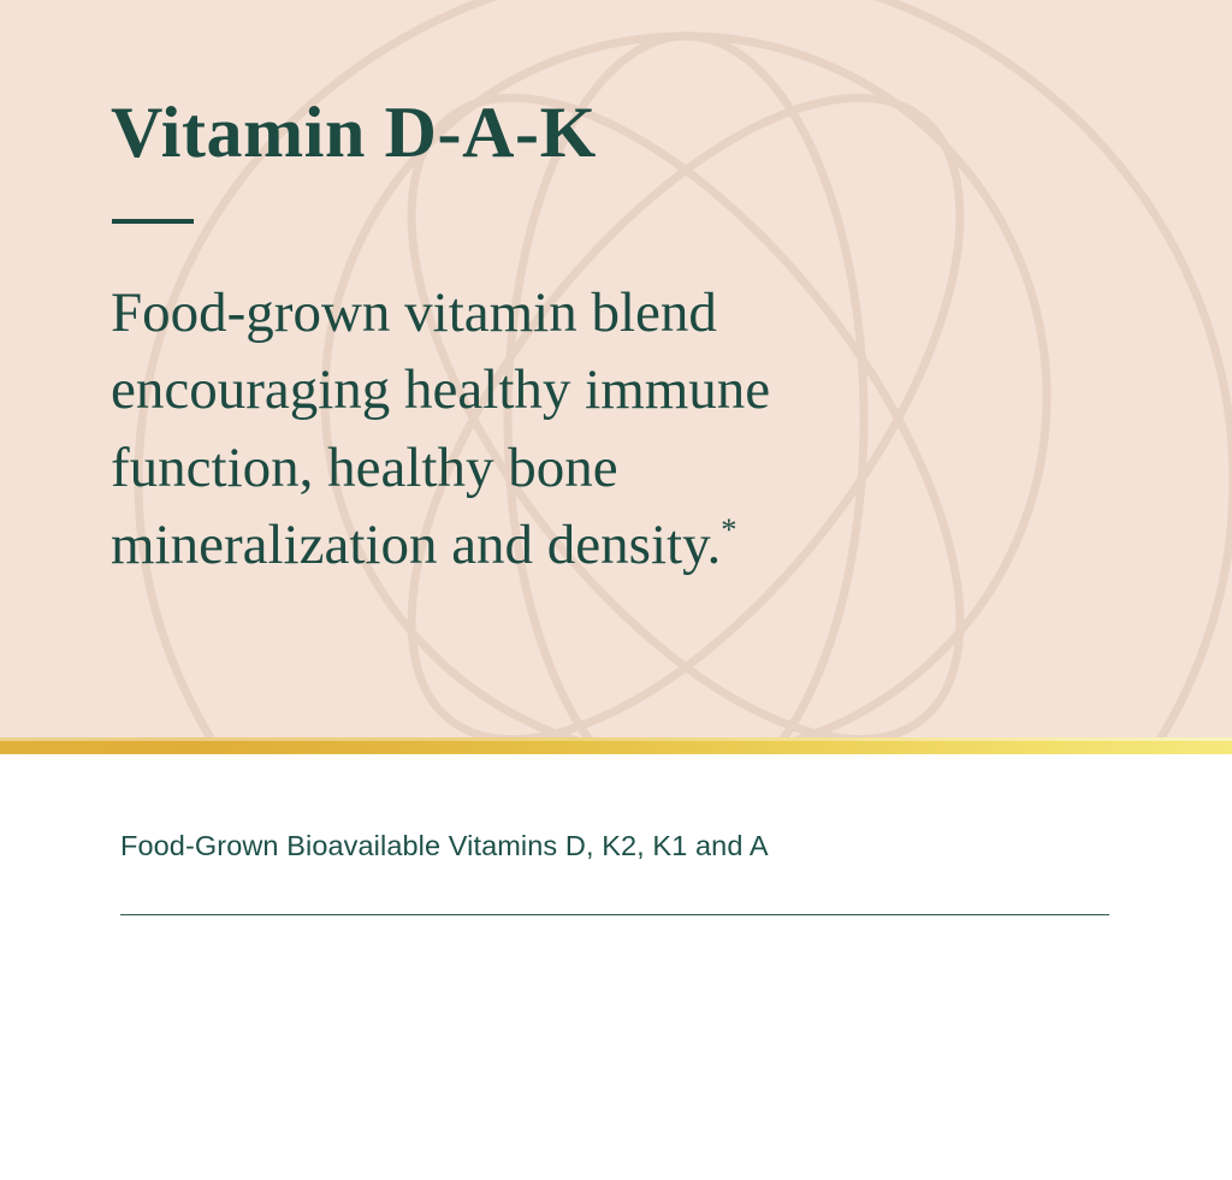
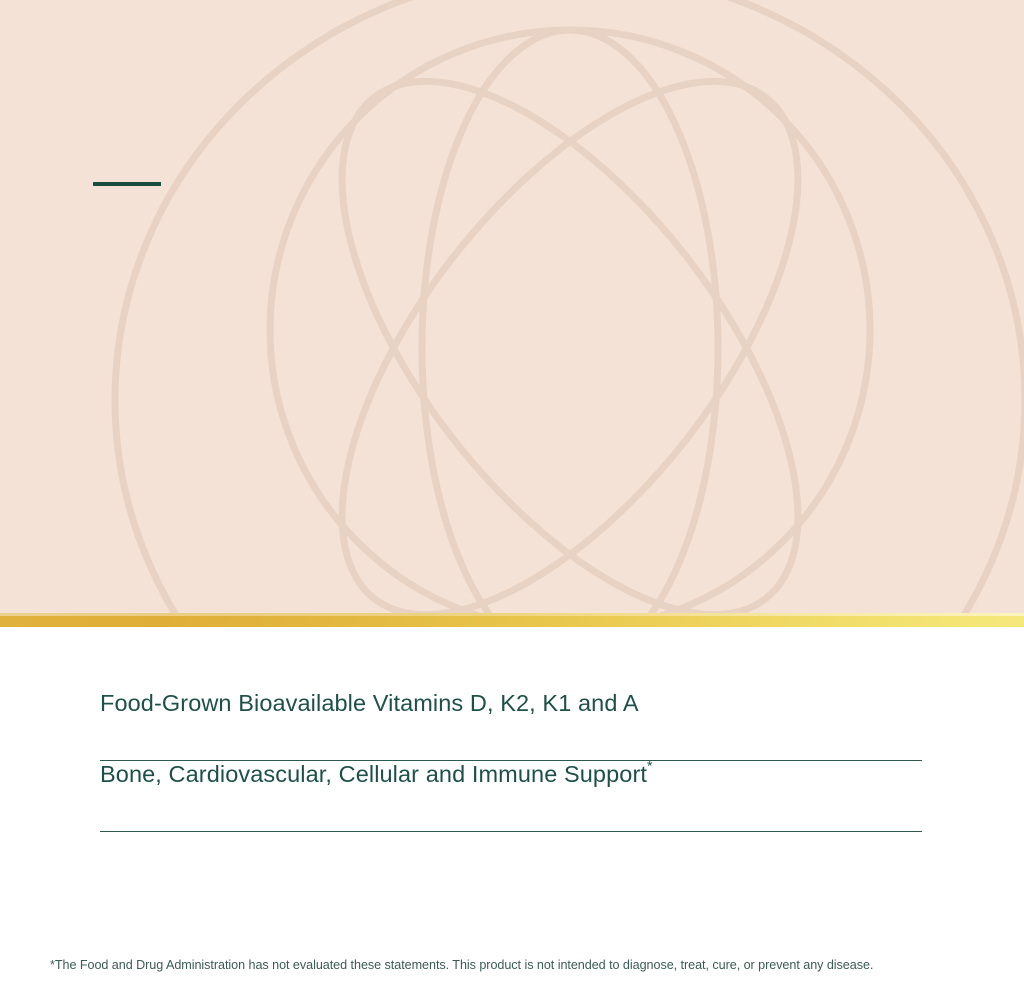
- Vitamin D-A-K
- Food-grown vitamin blend encouraging healthy immune function, healthy bone mineralization and density.*
  Food-Grown Bioavailable Vitamins D, K2, K1 and A
+ Bone, Cardiovascular, Cellular and Immune Support*
+ *The Food and Drug Administration has not evaluated these statements. This product is not intended to diagnose, treat, cure, or prevent any disease.
